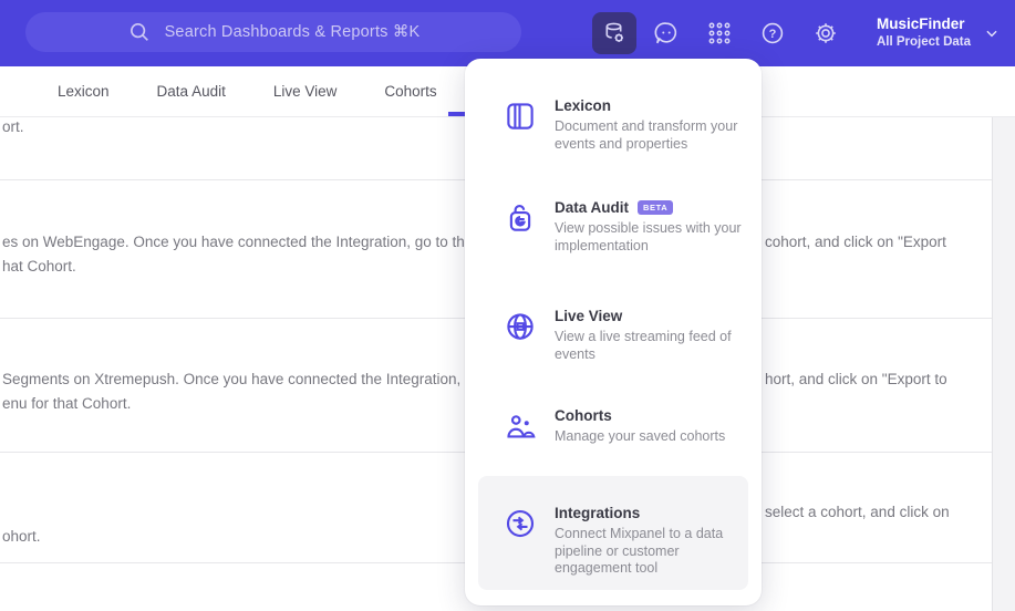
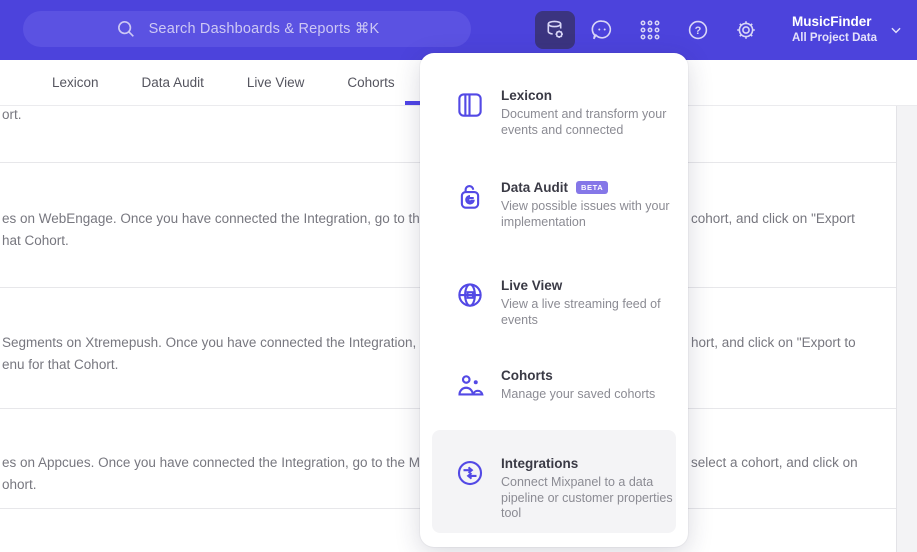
  Search Dashboards & Reports ⌘K
  ?
  MusicFinder
  All Project Data
  Lexicon
  Data Audit
  Live View
  Cohorts
  ort.
  es on WebEngage. Once you have connected the Integration, go to th
  cohort, and click on "Export
  hat Cohort.
  Segments on Xtremepush. Once you have connected the Integration,
  hort, and click on "Export to
  enu for that Cohort.
+ es on Appcues. Once you have connected the Integration, go to the M
  select a cohort, and click on
  ohort.
  Lexicon
- Document and transform your events and properties
+ Document and transform your events and connected
  Data Audit
  BETA
  View possible issues with your implementation
  Live View
  View a live streaming feed of events
  Cohorts
  Manage your saved cohorts
  Integrations
- Connect Mixpanel to a data pipeline or customer engagement tool
+ Connect Mixpanel to a data pipeline or customer properties tool
